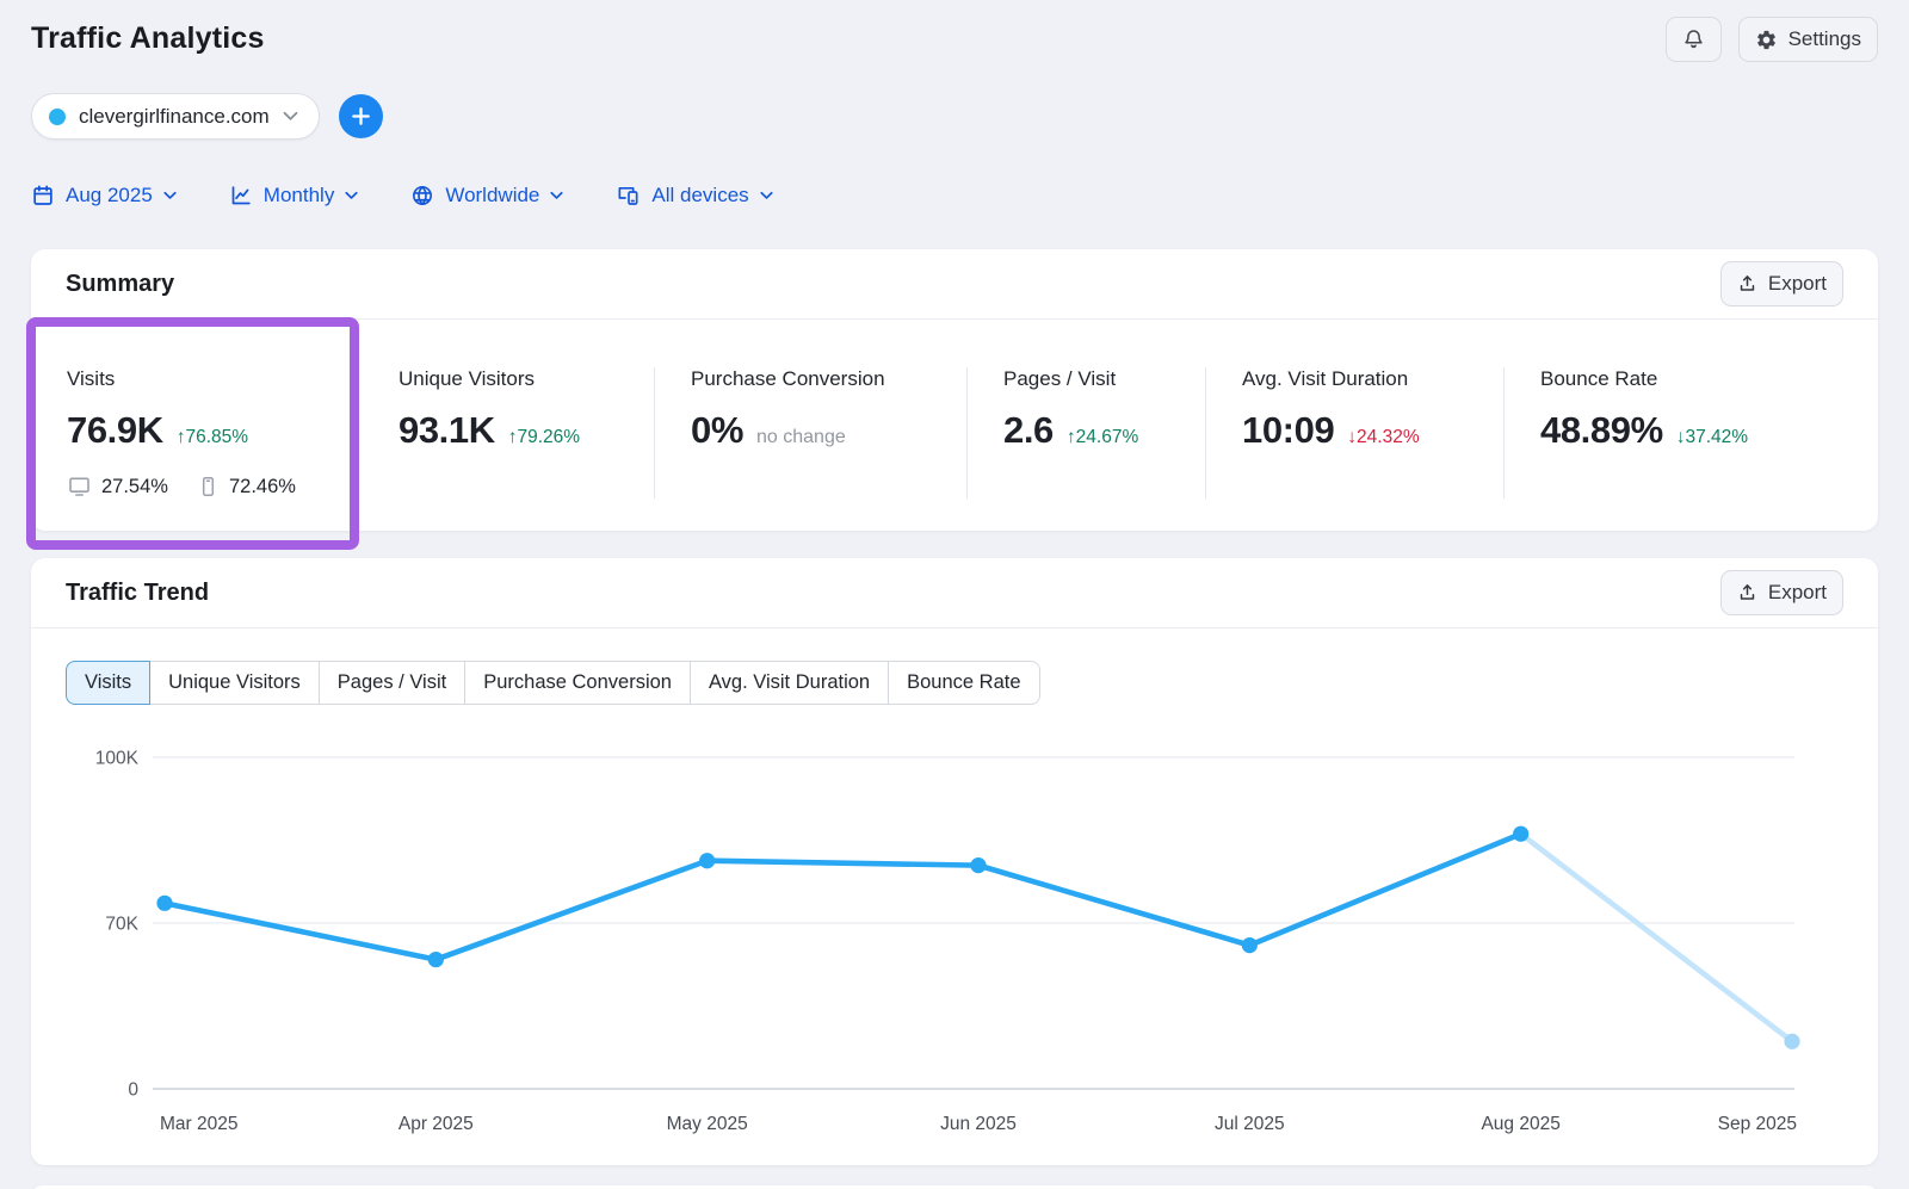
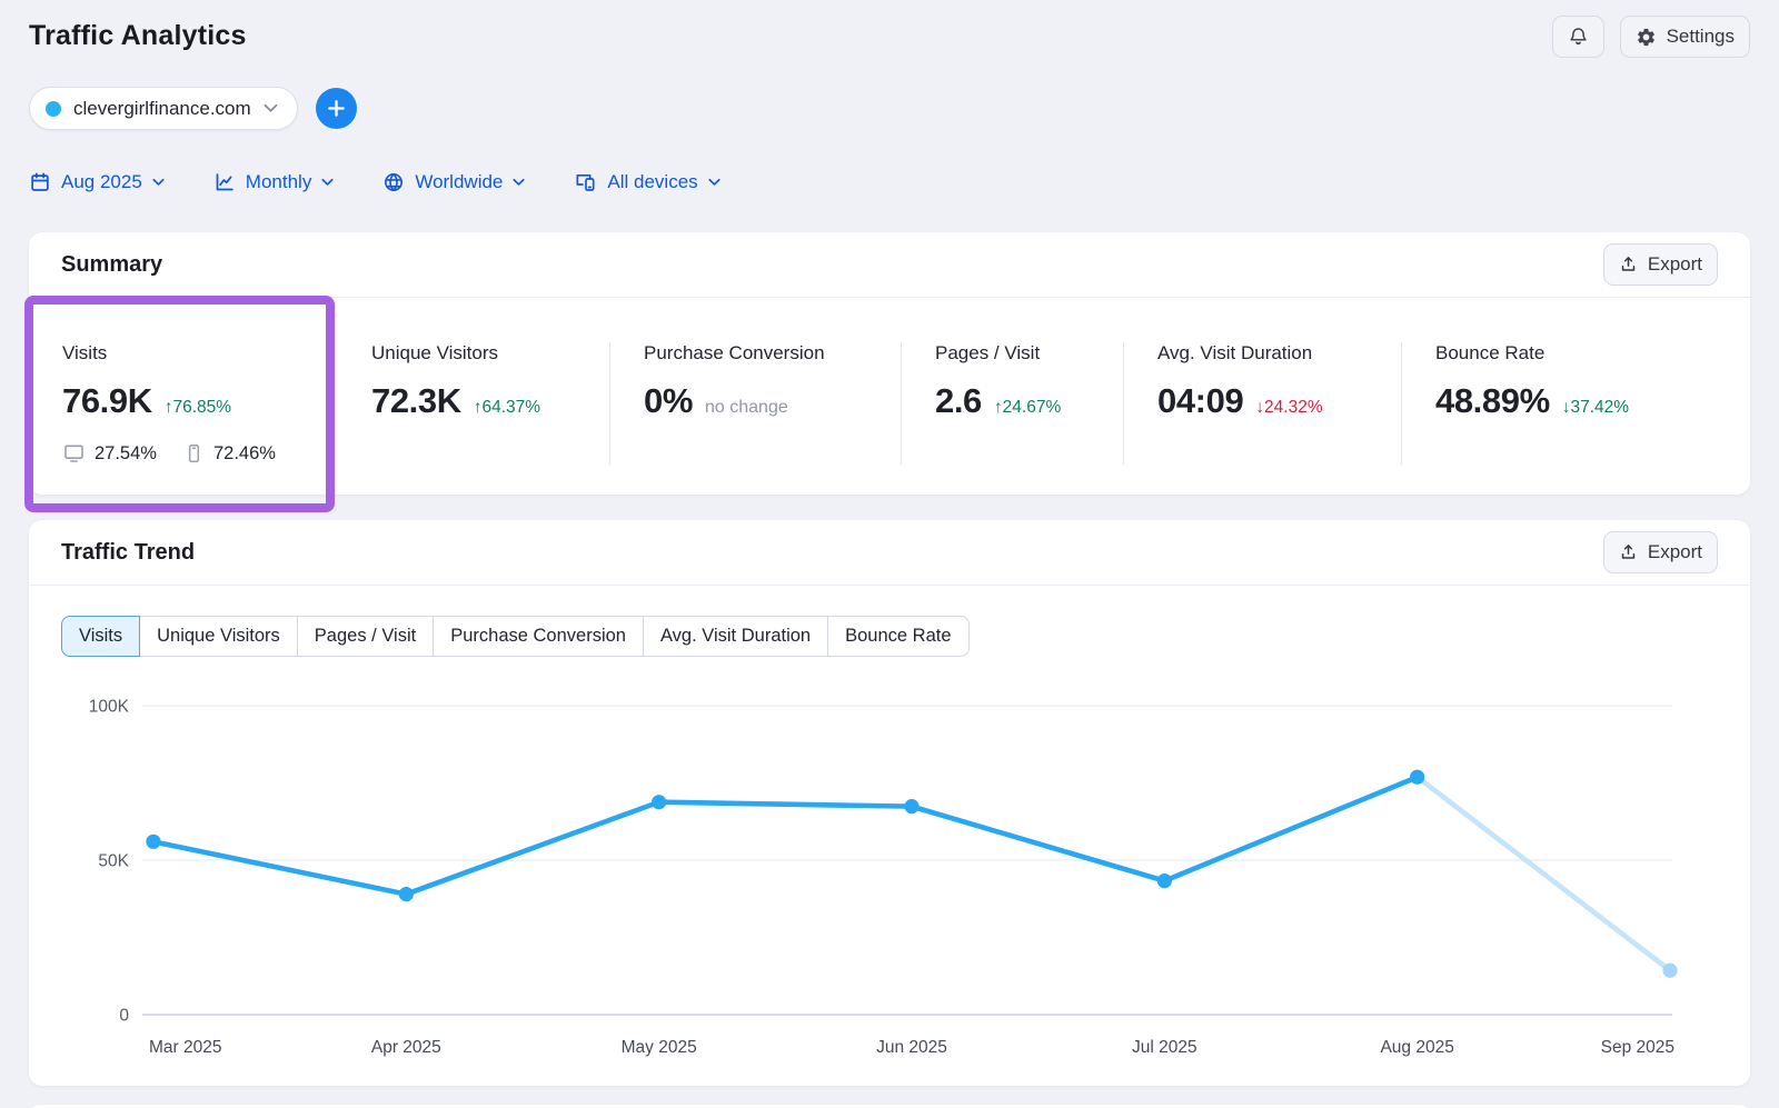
  Traffic Analytics
  Settings
  clevergirlfinance.com
  Aug 2025
  Monthly
  Worldwide
  All devices
  Summary
  Export
  Visits
  76.9K
  ↑76.85%
  27.54%
  72.46%
  Unique Visitors
- 93.1K
+ 72.3K
- ↑79.26%
+ ↑64.37%
  Purchase Conversion
  0%
  no change
  Pages / Visit
  2.6
  ↑24.67%
  Avg. Visit Duration
- 10:09
+ 04:09
  ↓24.32%
  Bounce Rate
  48.89%
  ↓37.42%
  Traffic Trend
  Export
  Visits
  Unique Visitors
  Pages / Visit
  Purchase Conversion
  Avg. Visit Duration
  Bounce Rate
  0
- 70K
+ 50K
  100K
  Mar 2025
  Apr 2025
  May 2025
  Jun 2025
  Jul 2025
  Aug 2025
  Sep 2025
